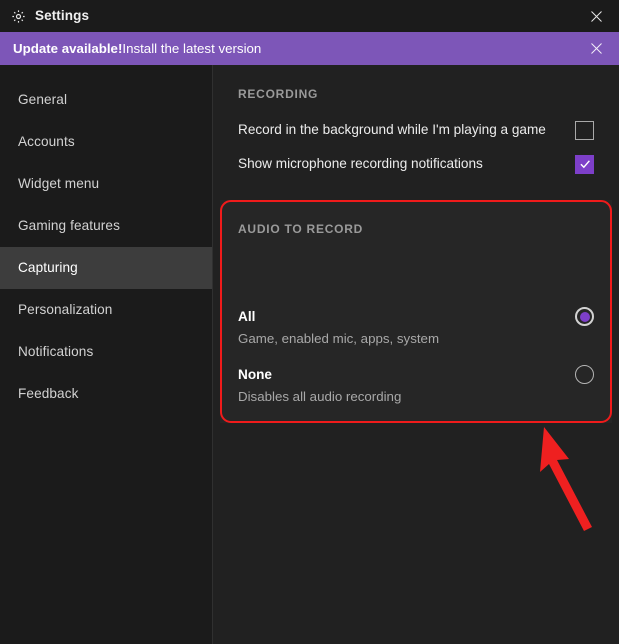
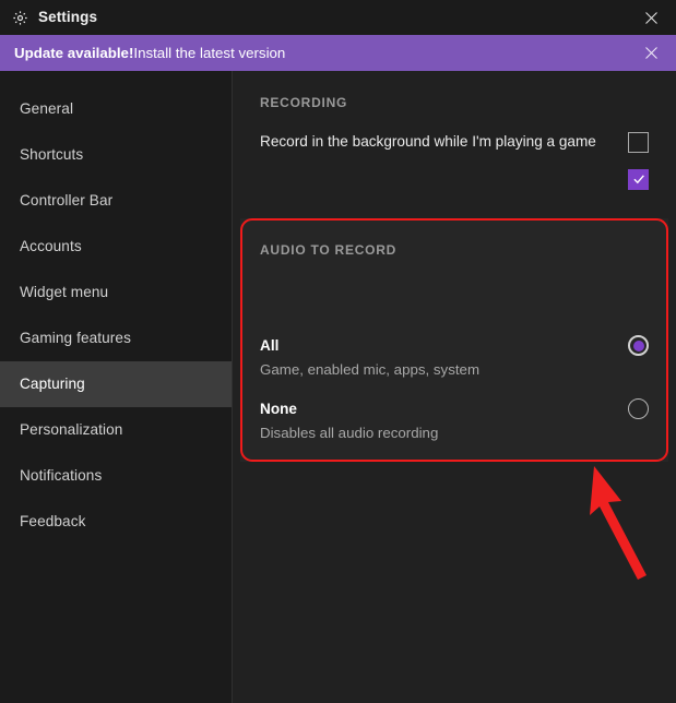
  Settings
  Update available!Install the latest version
  General
+ Shortcuts
+ Controller Bar
  Accounts
  Widget menu
  Gaming features
  Capturing
  Personalization
  Notifications
  Feedback
  RECORDING
  Record in the background while I'm playing a game
- Show microphone recording notifications
  AUDIO TO RECORD
  All
  Game, enabled mic, apps, system
  None
  Disables all audio recording
